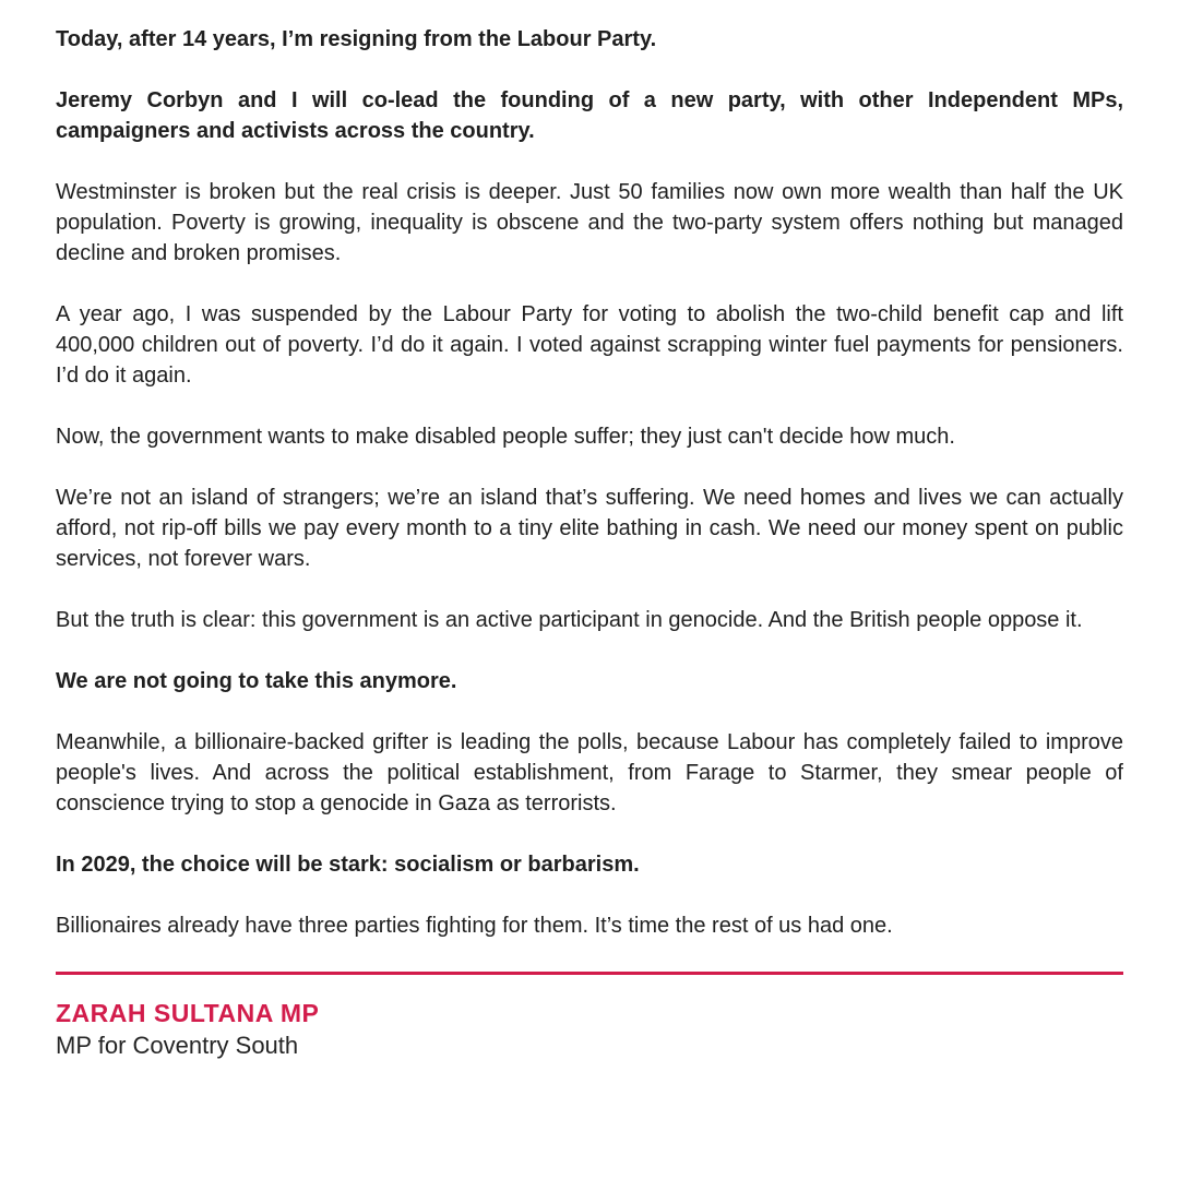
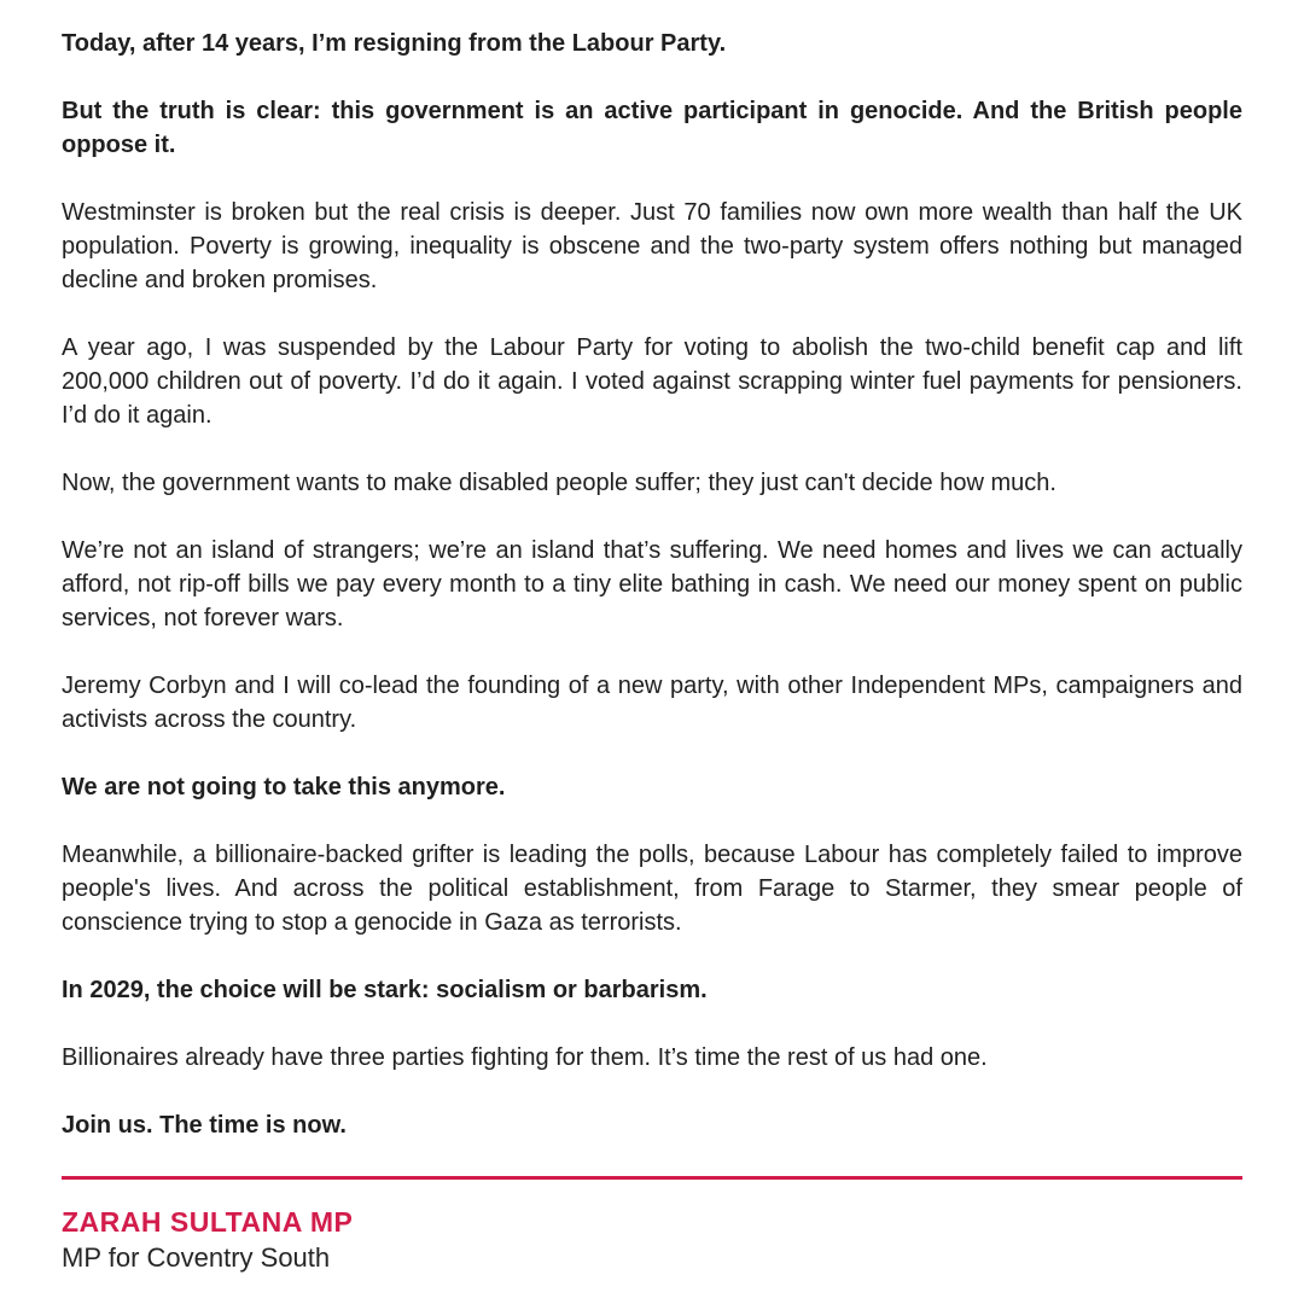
  Today, after 14 years, I’m resigning from the Labour Party.
- Jeremy Corbyn and I will co-lead the founding of a new party, with other Independent MPs, campaigners and activists across the country.
+ But the truth is clear: this government is an active participant in genocide. And the British people oppose it.
- Westminster is broken but the real crisis is deeper. Just 50 families now own more wealth than half the UK population. Poverty is growing, inequality is obscene and the two-party system offers nothing but managed decline and broken promises.
+ Westminster is broken but the real crisis is deeper. Just 70 families now own more wealth than half the UK population. Poverty is growing, inequality is obscene and the two-party system offers nothing but managed decline and broken promises.
- A year ago, I was suspended by the Labour Party for voting to abolish the two-child benefit cap and lift 400,000 children out of poverty. I’d do it again. I voted against scrapping winter fuel payments for pensioners. I’d do it again.
+ A year ago, I was suspended by the Labour Party for voting to abolish the two-child benefit cap and lift 200,000 children out of poverty. I’d do it again. I voted against scrapping winter fuel payments for pensioners. I’d do it again.
  Now, the government wants to make disabled people suffer; they just can't decide how much.
  We’re not an island of strangers; we’re an island that’s suffering. We need homes and lives we can actually afford, not rip-off bills we pay every month to a tiny elite bathing in cash. We need our money spent on public services, not forever wars.
- But the truth is clear: this government is an active participant in genocide. And the British people oppose it.
+ Jeremy Corbyn and I will co-lead the founding of a new party, with other Independent MPs, campaigners and activists across the country.
  We are not going to take this anymore.
  Meanwhile, a billionaire-backed grifter is leading the polls, because Labour has completely failed to improve people's lives. And across the political establishment, from Farage to Starmer, they smear people of conscience trying to stop a genocide in Gaza as terrorists.
  In 2029, the choice will be stark: socialism or barbarism.
  Billionaires already have three parties fighting for them. It’s time the rest of us had one.
+ Join us. The time is now.
  ZARAH SULTANA MP
  MP for Coventry South
